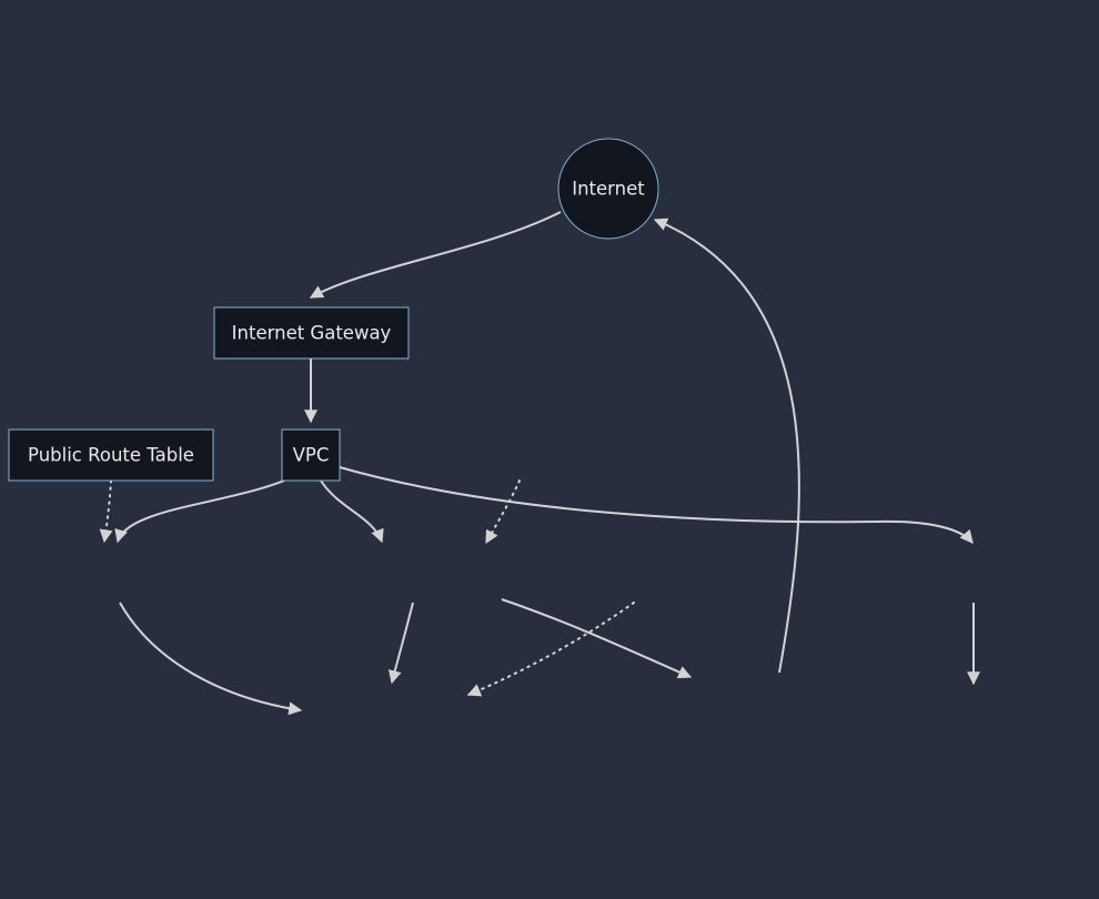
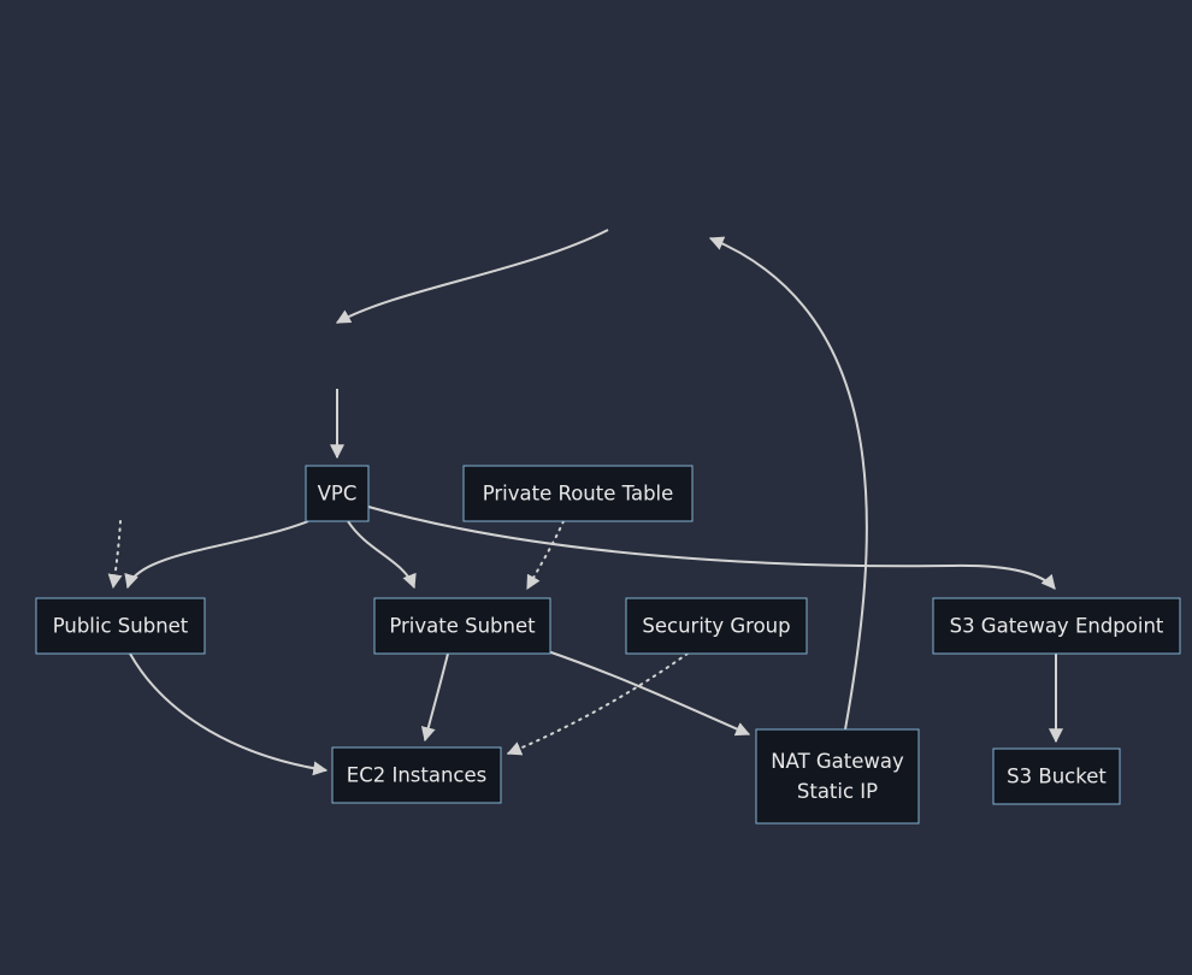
- Internet
- Internet Gateway
- Public Route Table
  VPC
+ Private Route Table
+ Public Subnet
+ Private Subnet
+ Security Group
+ S3 Gateway Endpoint
+ EC2 Instances
+ NAT Gateway
+ Static IP
+ S3 Bucket
